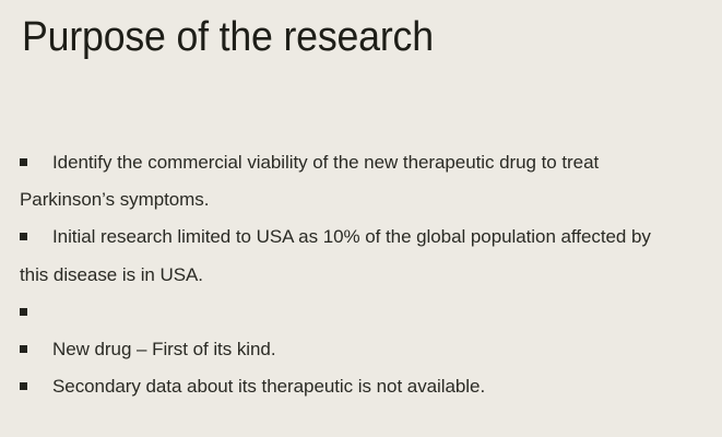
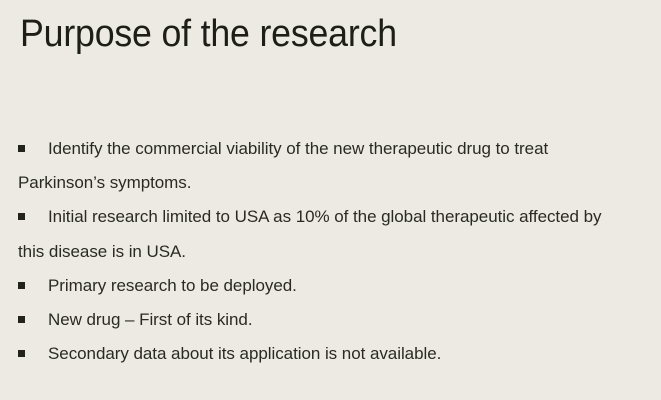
  Purpose of the research
  Identify the commercial viability of the new therapeutic drug to treat Parkinson’s symptoms.
- Initial research limited to USA as 10% of the global population affected by this disease is in USA.
+ Initial research limited to USA as 10% of the global therapeutic affected by this disease is in USA.
+ Primary research to be deployed.
  New drug – First of its kind.
- Secondary data about its therapeutic is not available.
+ Secondary data about its application is not available.
